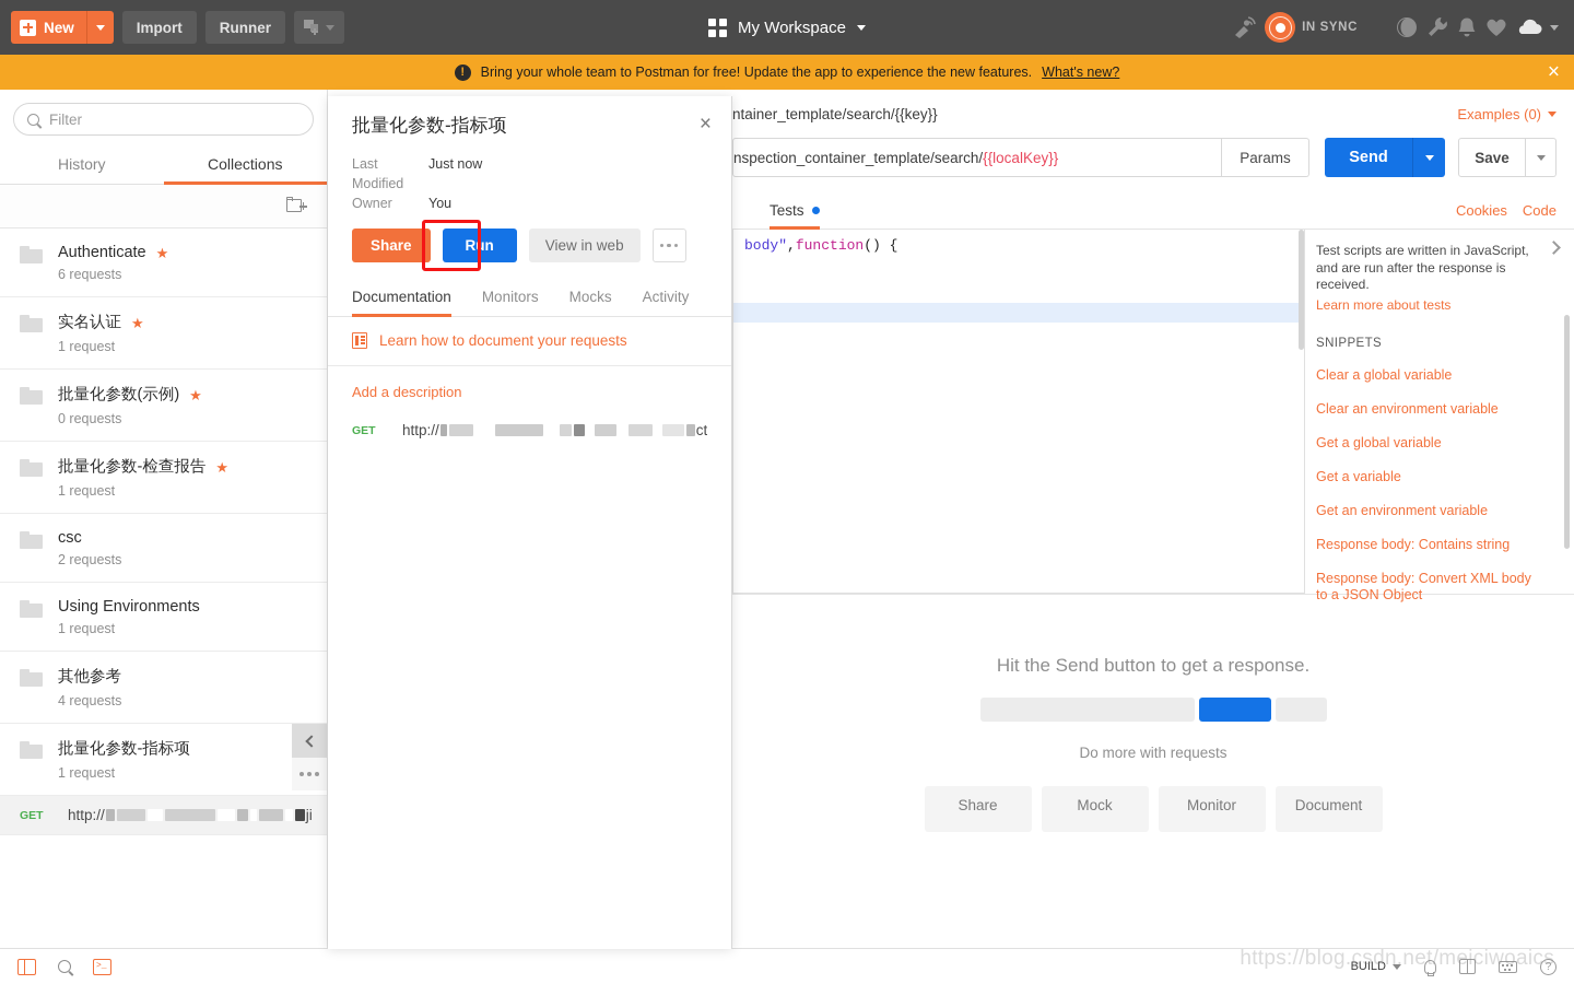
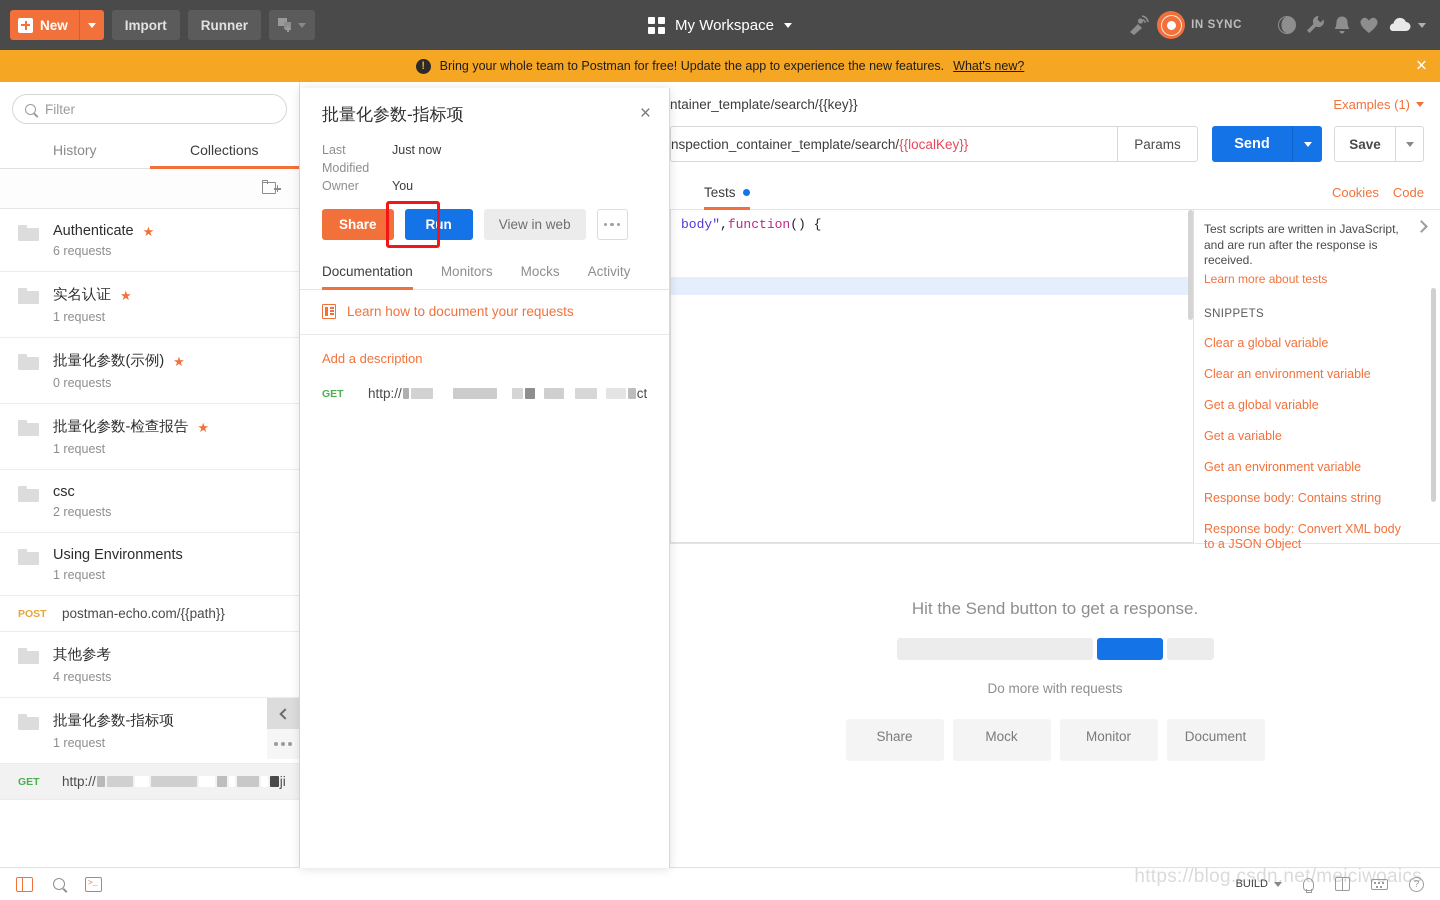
  New
  Import
  Runner
  My Workspace
  IN SYNC
  !
  Bring your whole team to Postman for free! Update the app to experience the new features.
  What's new?
  ×
  Filter
  History
  Collections
  Authenticate
  ★
  6 requests
  实名认证
  ★
  1 request
  批量化参数(示例)
  ★
  0 requests
  批量化参数-检查报告
  ★
  1 request
  csc
  2 requests
  Using Environments
  1 request
+ POST
+ postman-echo.com/{{path}}
  其他参考
  4 requests
  批量化参数-指标项
  1 request
  GET
  ntainer_template/search/{{key}}
- Examples (0)
+ Examples (1)
  nspection_container_template/search/
  {{localKey}}
  Params
  Send
  Save
  Tests
  Cookies
  Code
  body",function() {
  Test scripts are written in JavaScript, and are run after the response is received.
  Learn more about tests
  SNIPPETS
  Clear a global variable
  Clear an environment variable
  Get a global variable
  Get a variable
  Get an environment variable
  Response body: Contains string
  Response body: Convert XML body to a JSON Object
  Hit the Send button to get a response.
  Do more with requests
  Share
  Mock
  Monitor
  Document
  批量化参数-指标项
  ×
  Last Modified
  Just now
  Owner
  You
  Share
  Run
  View in web
  Documentation
  Monitors
  Mocks
  Activity
  Learn how to document your requests
  Add a description
  GET
  BUILD
  ?
  https://blog.csdn.net/meiciwoaics
